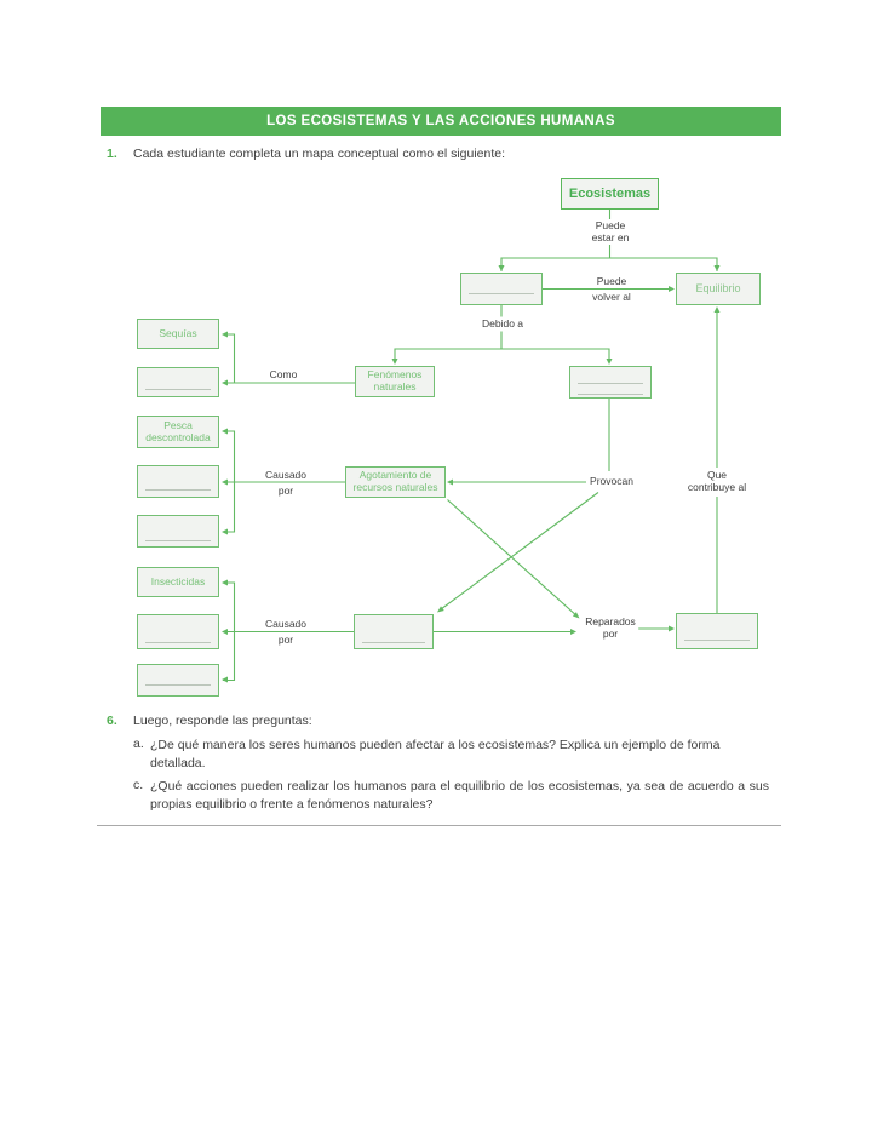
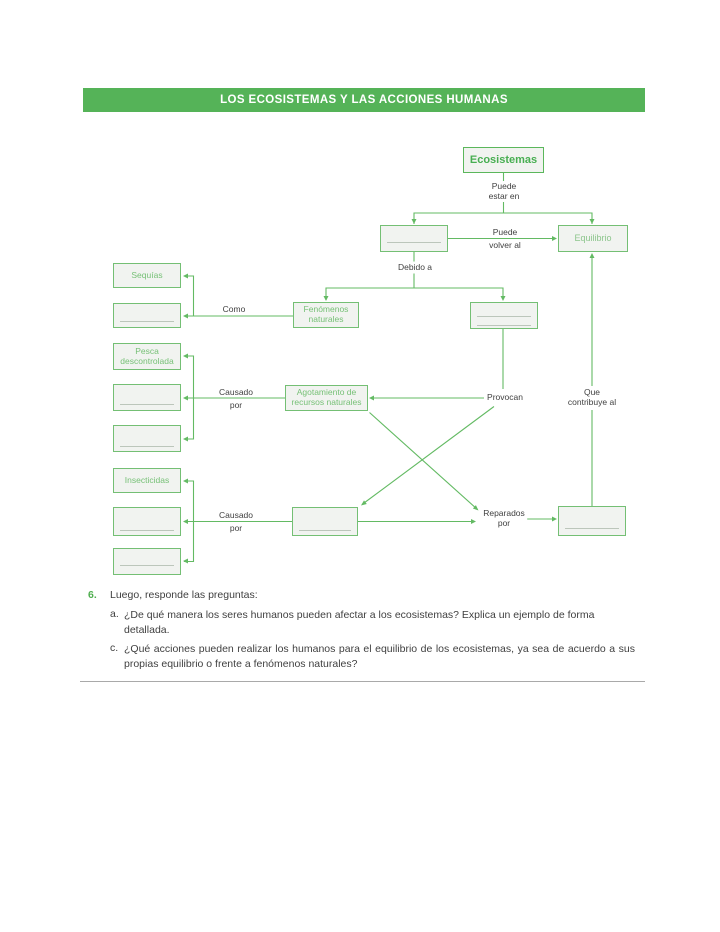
  LOS ECOSISTEMAS Y LAS ACCIONES HUMANAS
- 1.
- Cada estudiante completa un mapa conceptual como el siguiente:
  Ecosistemas
  Equilibrio
  Sequías
  Fenómenos naturales
  Pesca descontrolada
  Agotamiento de recursos naturales
  Insecticidas
  Puede
  estar en
  Puede
  volver al
  Debido a
  Como
  Causado
  por
  Causado
  por
  Provocan
  Que
  contribuye al
  Reparados
  por
  6.
  Luego, responde las preguntas:
  a.
  ¿De qué manera los seres humanos pueden afectar a los ecosistemas? Explica un ejemplo de forma detallada.
  c.
  ¿Qué acciones pueden realizar los humanos para el equilibrio de los ecosistemas, ya sea de acuerdo a sus propias equilibrio o frente a fenómenos naturales?
